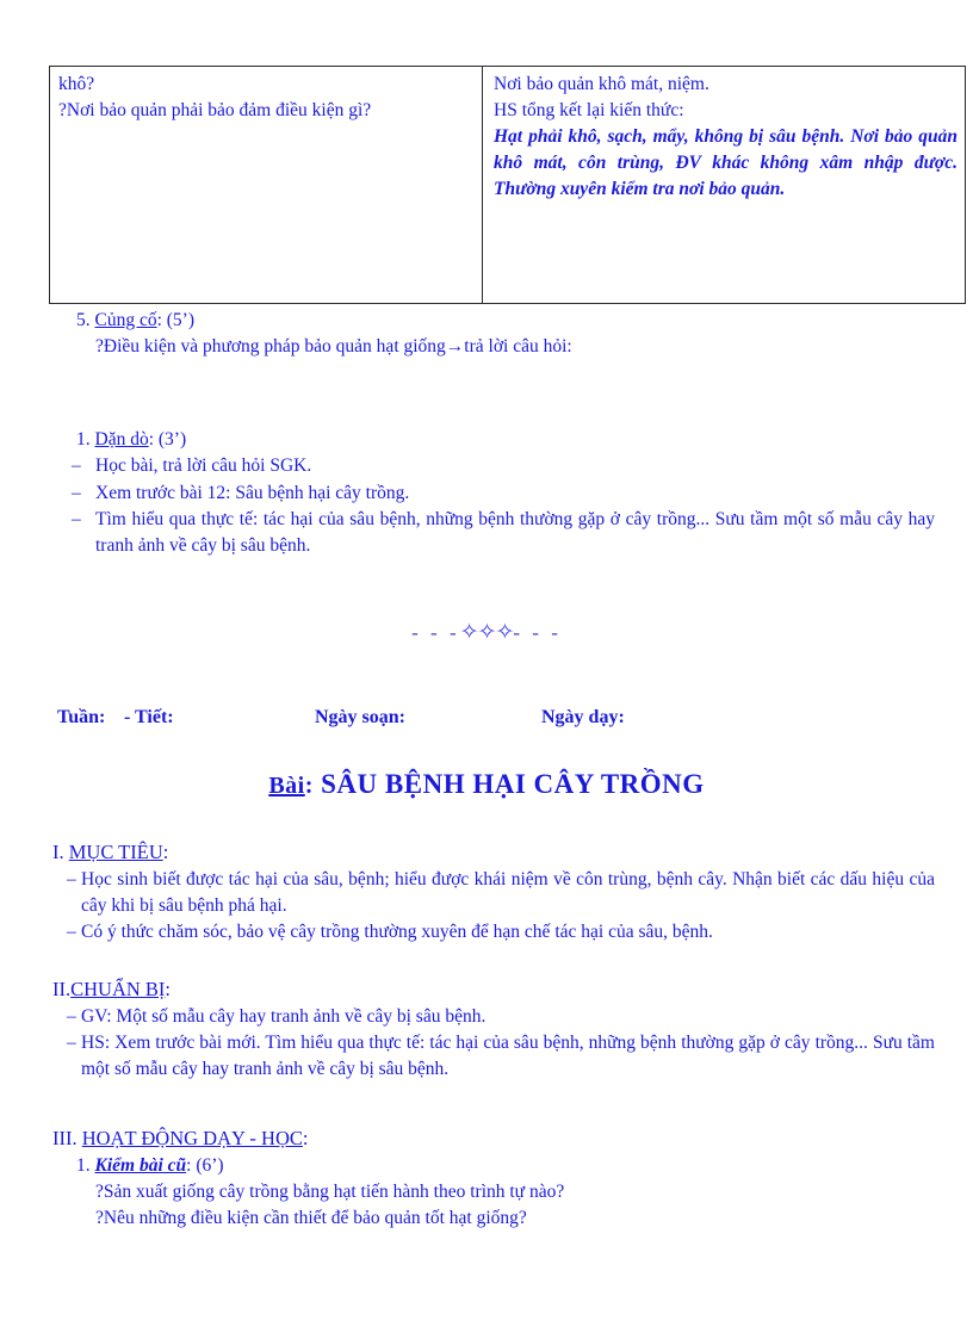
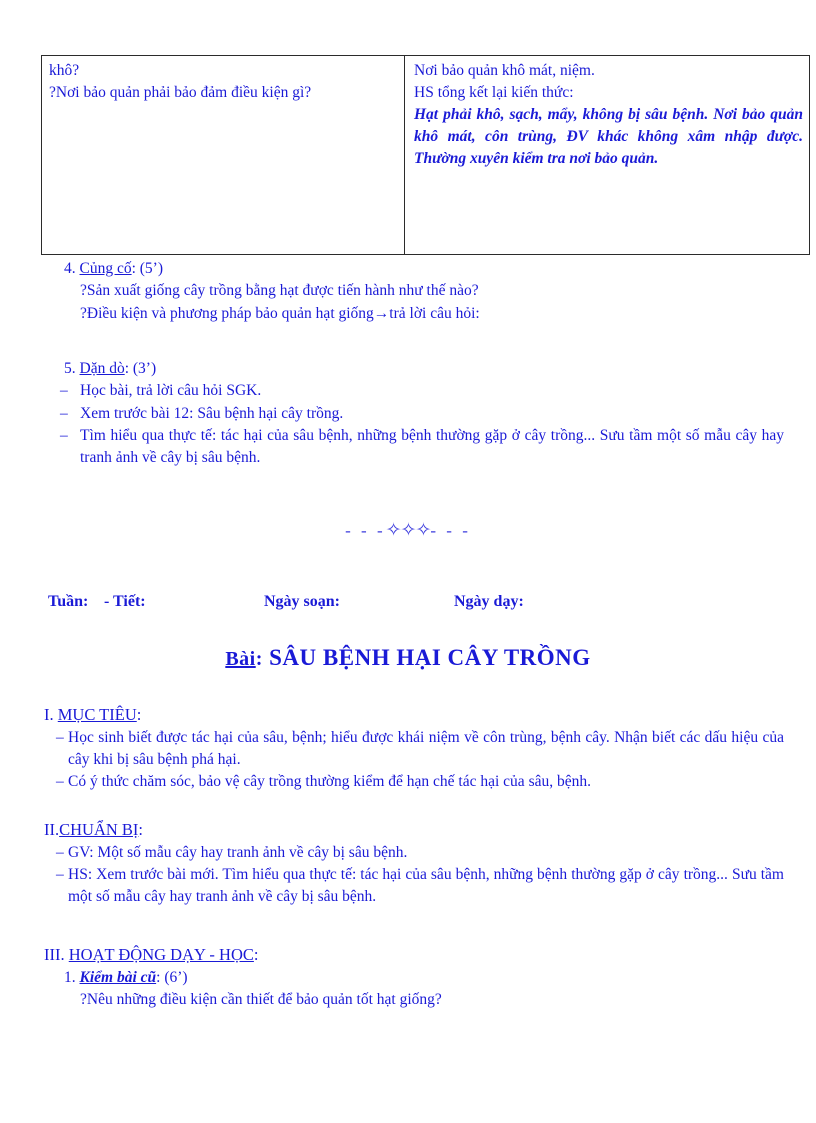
  khô? ?Nơi bảo quản phải bảo đảm điều kiện gì?	Nơi bảo quản khô mát, niệm. HS tổng kết lại kiến thức: Hạt phải khô, sạch, mẩy, không bị sâu bệnh. Nơi bảo quản khô mát, côn trùng, ĐV khác không xâm nhập được. Thường xuyên kiểm tra nơi bảo quản.
- 5. Củng cố: (5’)
+ 4. Củng cố: (5’)
+ ?Sản xuất giống cây trồng bằng hạt được tiến hành như thế nào?
  ?Điều kiện và phương pháp bảo quản hạt giống→trả lời câu hỏi:
- 1. Dặn dò: (3’)
+ 5. Dặn dò: (3’)
  –
  Học bài, trả lời câu hỏi SGK.
  –
  Xem trước bài 12: Sâu bệnh hại cây trồng.
  –
  Tìm hiểu qua thực tế: tác hại của sâu bệnh, những bệnh thường gặp ở cây trồng... Sưu tầm một số mẫu cây hay tranh ảnh về cây bị sâu bệnh.
  - - -✧✧✧- - -
  Tuần: - Tiết: Ngày soạn: Ngày dạy:
  Bài: SÂU BỆNH HẠI CÂY TRỒNG
  I. MỤC TIÊU:
  –
  Học sinh biết được tác hại của sâu, bệnh; hiểu được khái niệm về côn trùng, bệnh cây. Nhận biết các dấu hiệu của cây khi bị sâu bệnh phá hại.
  –
- Có ý thức chăm sóc, bảo vệ cây trồng thường xuyên để hạn chế tác hại của sâu, bệnh.
+ Có ý thức chăm sóc, bảo vệ cây trồng thường kiểm để hạn chế tác hại của sâu, bệnh.
  II.CHUẨN BỊ:
  –
  GV: Một số mẫu cây hay tranh ảnh về cây bị sâu bệnh.
  –
  HS: Xem trước bài mới. Tìm hiểu qua thực tế: tác hại của sâu bệnh, những bệnh thường gặp ở cây trồng... Sưu tầm một số mẫu cây hay tranh ảnh về cây bị sâu bệnh.
  III. HOẠT ĐỘNG DẠY - HỌC:
  1. Kiểm bài cũ: (6’)
- ?Sản xuất giống cây trồng bằng hạt tiến hành theo trình tự nào?
  ?Nêu những điều kiện cần thiết để bảo quản tốt hạt giống?
